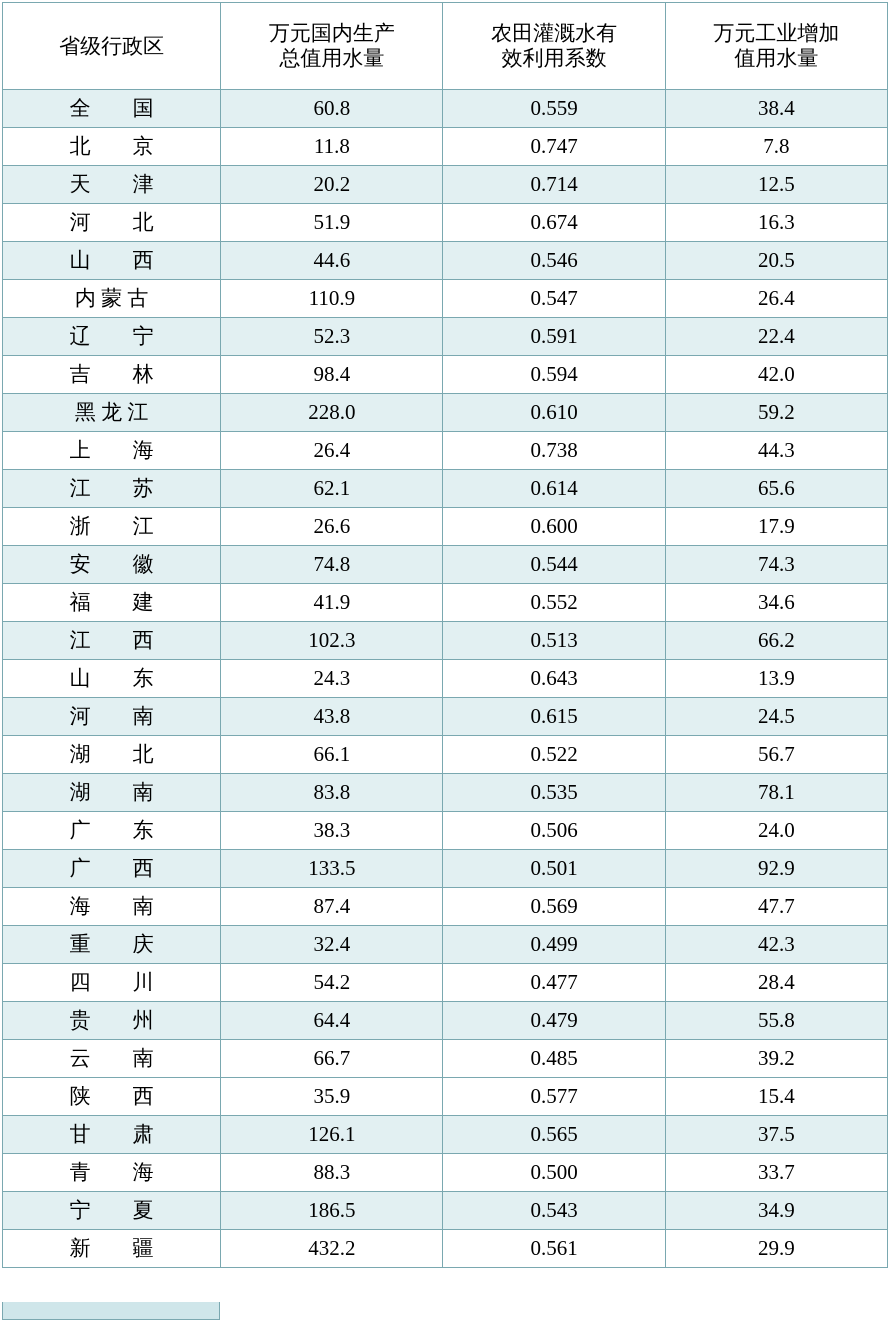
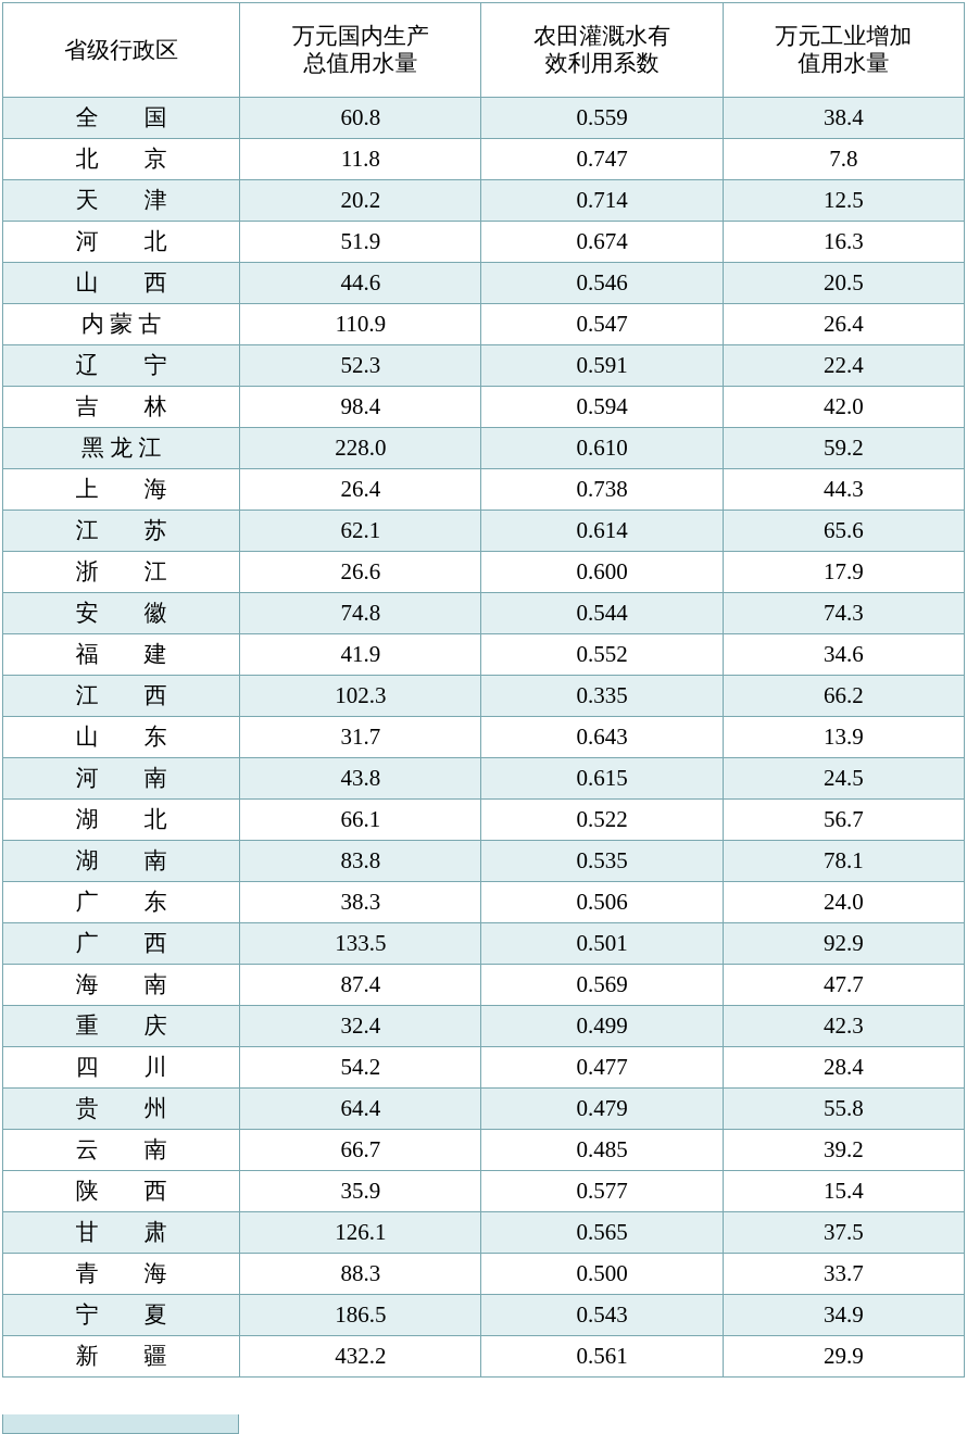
  省级行政区	万元国内生产 总值用水量	农田灌溉水有 效利用系数	万元工业增加 值用水量
  全 国	60.8	0.559	38.4
  北 京	11.8	0.747	7.8
  天 津	20.2	0.714	12.5
  河 北	51.9	0.674	16.3
  山 西	44.6	0.546	20.5
  内 蒙 古	110.9	0.547	26.4
  辽 宁	52.3	0.591	22.4
  吉 林	98.4	0.594	42.0
  黑 龙 江	228.0	0.610	59.2
  上 海	26.4	0.738	44.3
  江 苏	62.1	0.614	65.6
  浙 江	26.6	0.600	17.9
  安 徽	74.8	0.544	74.3
  福 建	41.9	0.552	34.6
- 江 西	102.3	0.513	66.2
+ 江 西	102.3	0.335	66.2
- 山 东	24.3	0.643	13.9
+ 山 东	31.7	0.643	13.9
  河 南	43.8	0.615	24.5
  湖 北	66.1	0.522	56.7
  湖 南	83.8	0.535	78.1
  广 东	38.3	0.506	24.0
  广 西	133.5	0.501	92.9
  海 南	87.4	0.569	47.7
  重 庆	32.4	0.499	42.3
  四 川	54.2	0.477	28.4
  贵 州	64.4	0.479	55.8
  云 南	66.7	0.485	39.2
  陕 西	35.9	0.577	15.4
  甘 肃	126.1	0.565	37.5
  青 海	88.3	0.500	33.7
  宁 夏	186.5	0.543	34.9
  新 疆	432.2	0.561	29.9
